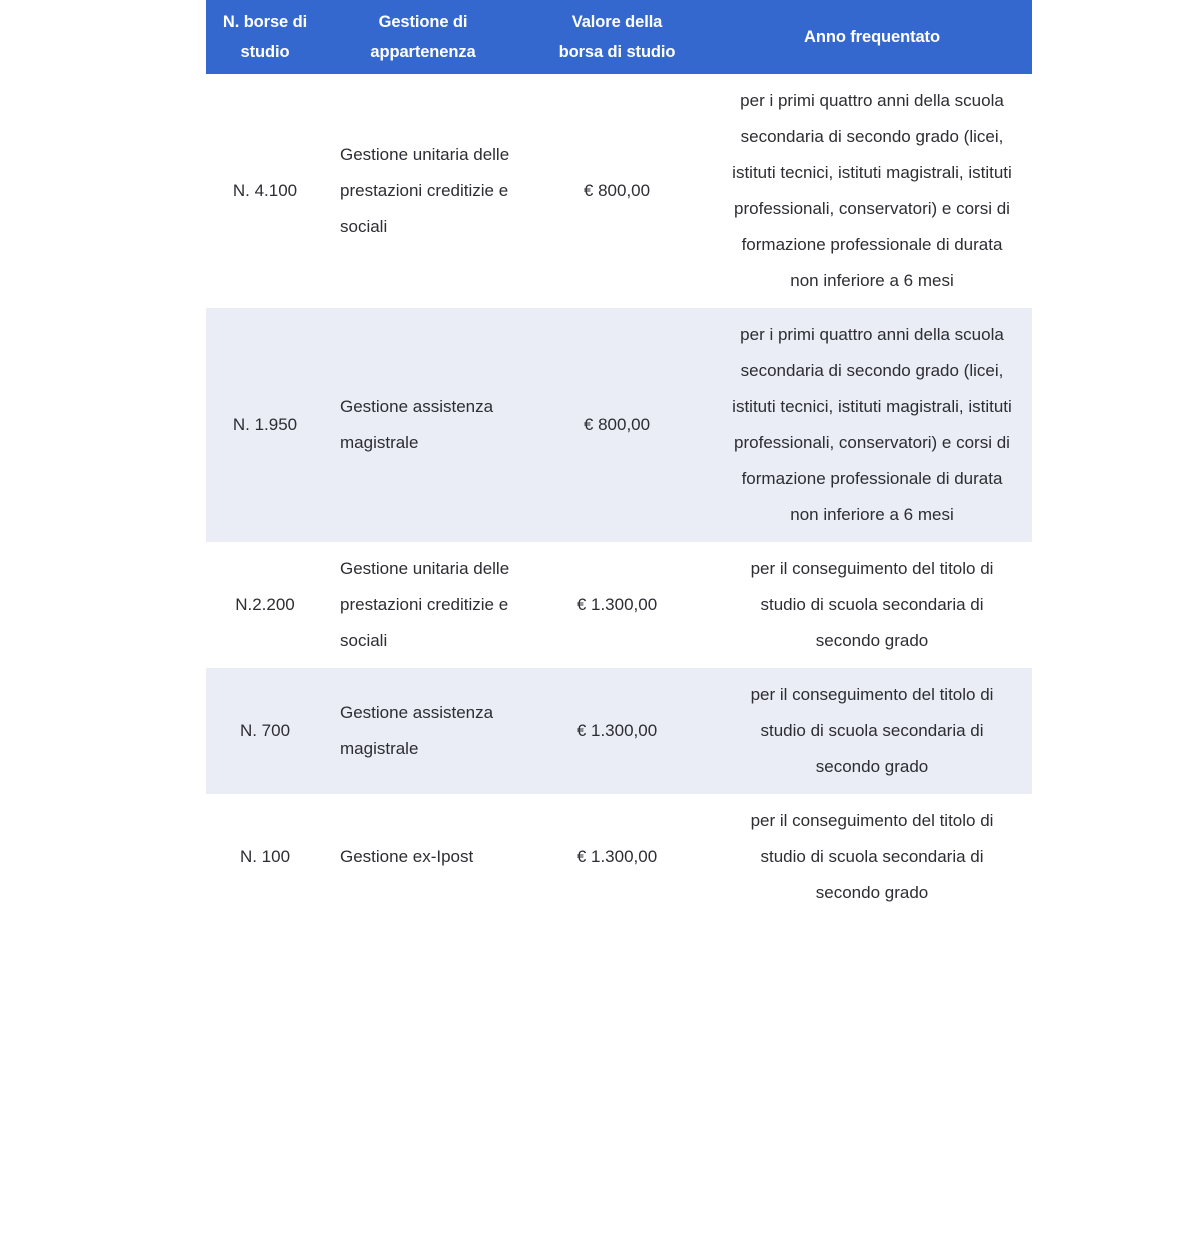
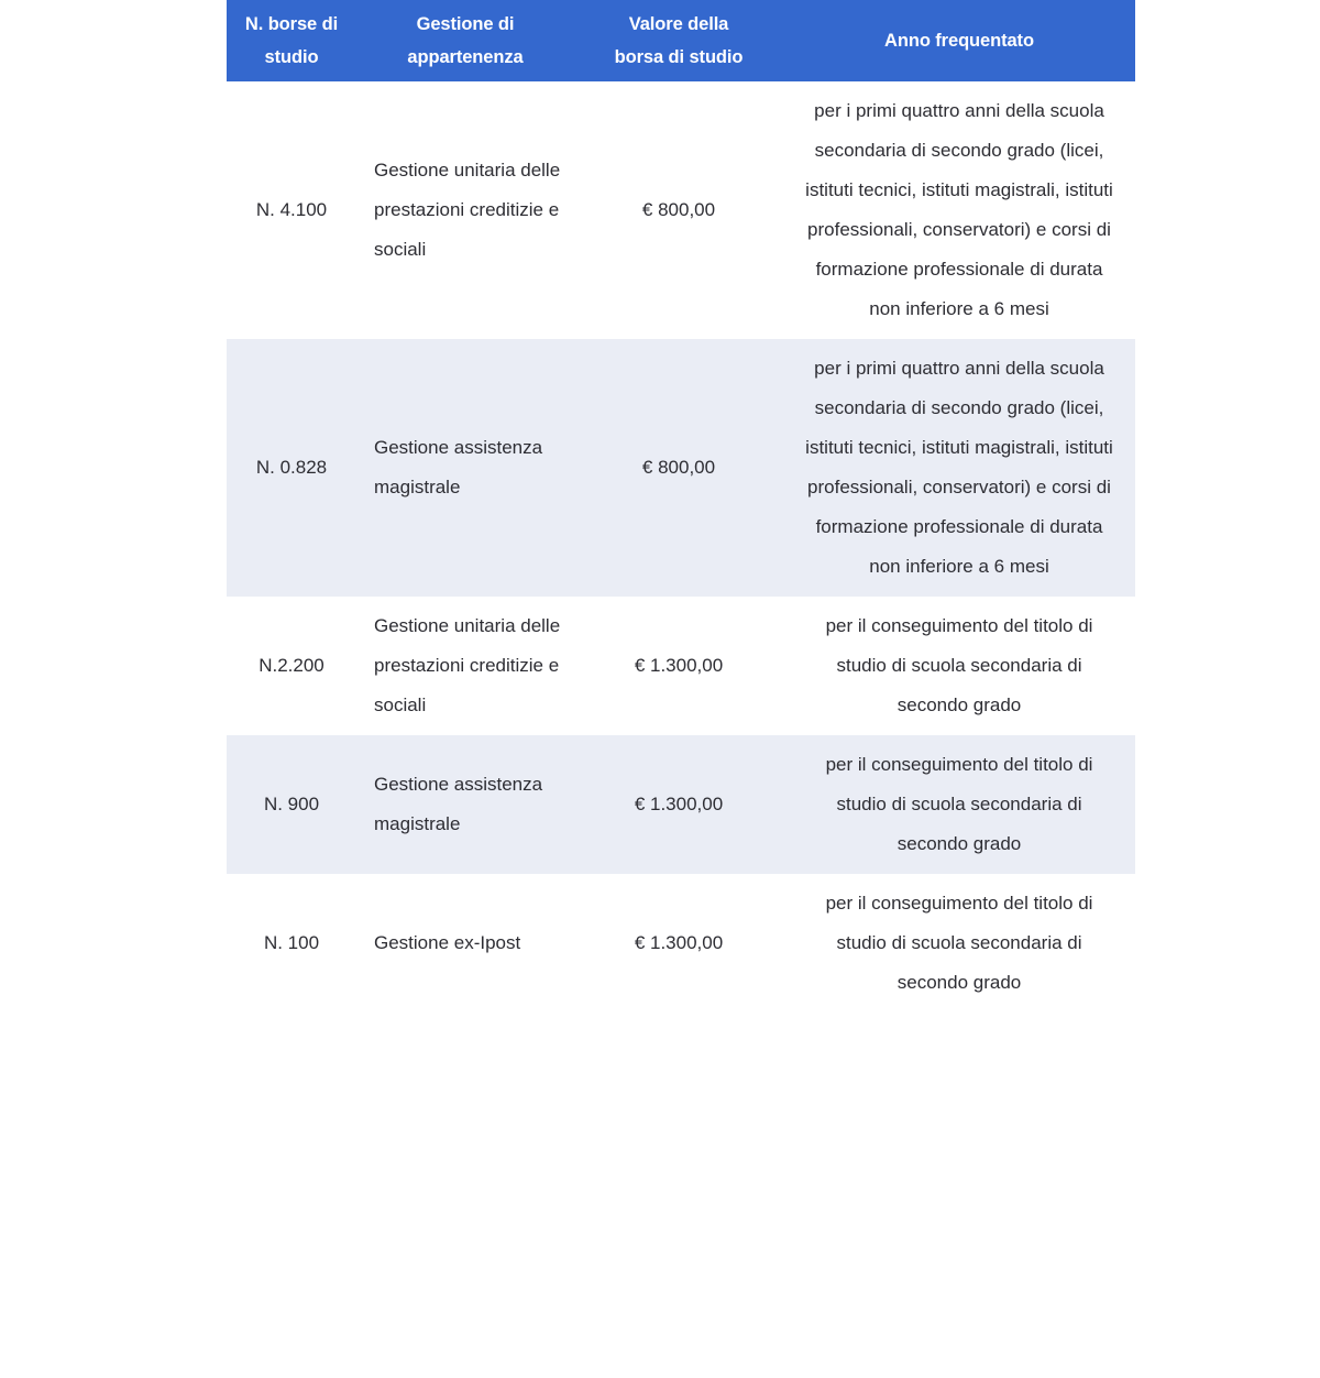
  N. borse di studio	Gestione di appartenenza	Valore della borsa di studio	Anno frequentato
  N. 4.100	Gestione unitaria delle prestazioni creditizie e sociali	€ 800,00	per i primi quattro anni della scuola secondaria di secondo grado (licei, istituti tecnici, istituti magistrali, istituti professionali, conservatori) e corsi di formazione professionale di durata non inferiore a 6 mesi
- N. 1.950	Gestione assistenza magistrale	€ 800,00	per i primi quattro anni della scuola secondaria di secondo grado (licei, istituti tecnici, istituti magistrali, istituti professionali, conservatori) e corsi di formazione professionale di durata non inferiore a 6 mesi
+ N. 0.828	Gestione assistenza magistrale	€ 800,00	per i primi quattro anni della scuola secondaria di secondo grado (licei, istituti tecnici, istituti magistrali, istituti professionali, conservatori) e corsi di formazione professionale di durata non inferiore a 6 mesi
  N.2.200	Gestione unitaria delle prestazioni creditizie e sociali	€ 1.300,00	per il conseguimento del titolo di studio di scuola secondaria di secondo grado
- N. 700	Gestione assistenza magistrale	€ 1.300,00	per il conseguimento del titolo di studio di scuola secondaria di secondo grado
+ N. 900	Gestione assistenza magistrale	€ 1.300,00	per il conseguimento del titolo di studio di scuola secondaria di secondo grado
  N. 100	Gestione ex-Ipost	€ 1.300,00	per il conseguimento del titolo di studio di scuola secondaria di secondo grado
